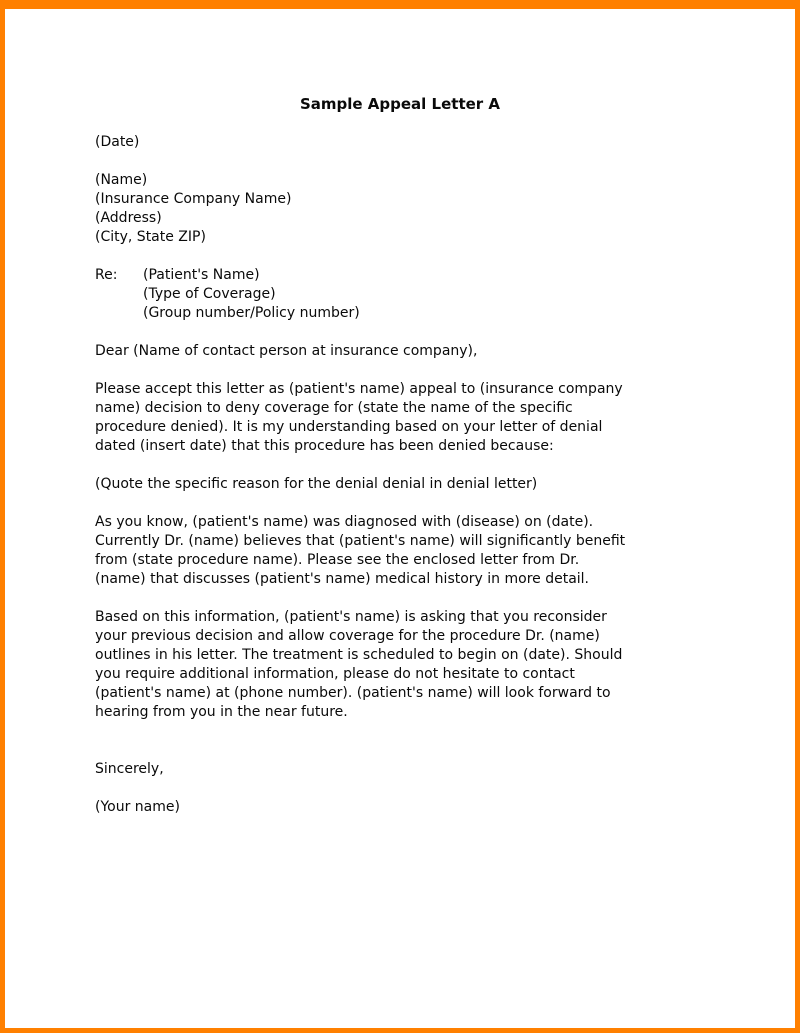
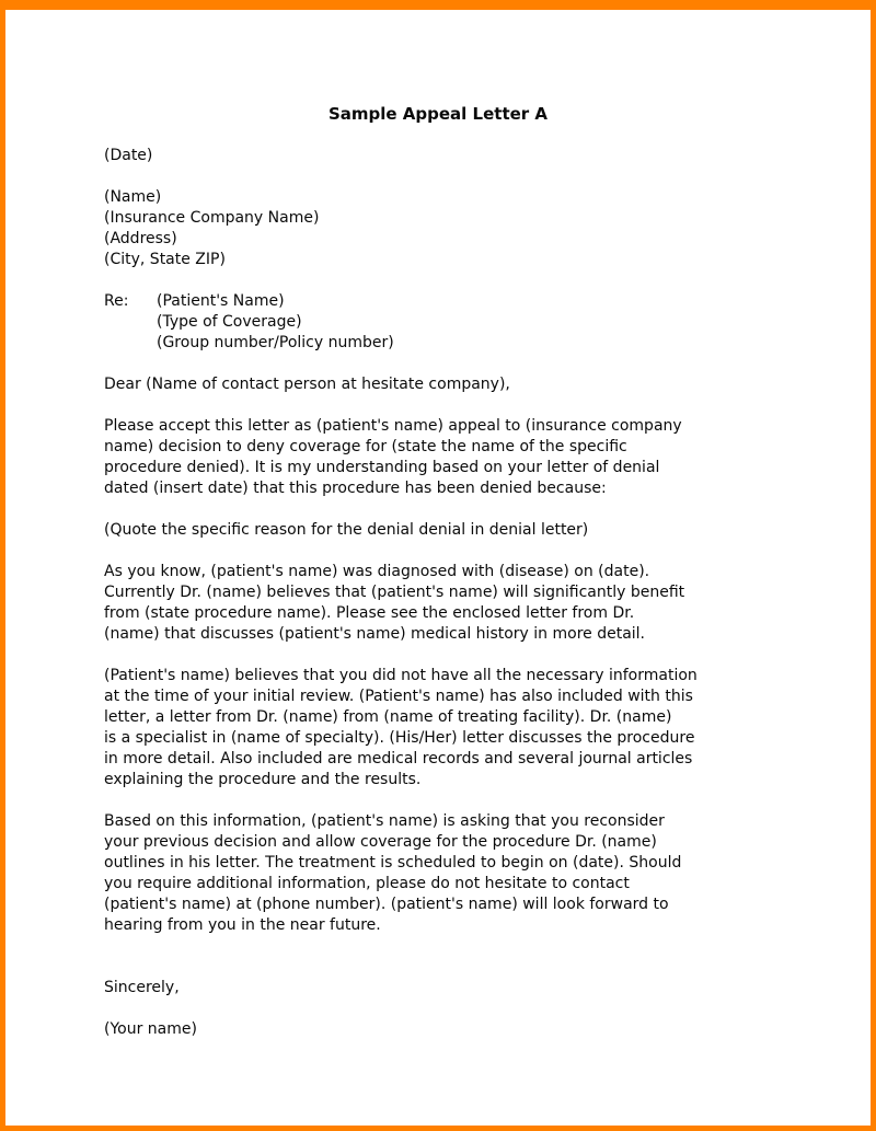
  Sample Appeal Letter A
  (Date)
  (Name)
  (Insurance Company Name)
  (Address)
  (City, State ZIP)
  Re:
  (Patient's Name)
  (Type of Coverage)
  (Group number/Policy number)
- Dear (Name of contact person at insurance company),
+ Dear (Name of contact person at hesitate company),
  Please accept this letter as (patient's name) appeal to (insurance company
  name) decision to deny coverage for (state the name of the specific
  procedure denied). It is my understanding based on your letter of denial
  dated (insert date) that this procedure has been denied because:
  (Quote the specific reason for the denial denial in denial letter)
  As you know, (patient's name) was diagnosed with (disease) on (date).
  Currently Dr. (name) believes that (patient's name) will significantly benefit
  from (state procedure name). Please see the enclosed letter from Dr.
  (name) that discusses (patient's name) medical history in more detail.
+ (Patient's name) believes that you did not have all the necessary information
+ at the time of your initial review. (Patient's name) has also included with this
+ letter, a letter from Dr. (name) from (name of treating facility). Dr. (name)
+ is a specialist in (name of specialty). (His/Her) letter discusses the procedure
+ in more detail. Also included are medical records and several journal articles
+ explaining the procedure and the results.
  Based on this information, (patient's name) is asking that you reconsider
  your previous decision and allow coverage for the procedure Dr. (name)
  outlines in his letter. The treatment is scheduled to begin on (date). Should
  you require additional information, please do not hesitate to contact
  (patient's name) at (phone number). (patient's name) will look forward to
  hearing from you in the near future.
  Sincerely,
  (Your name)
